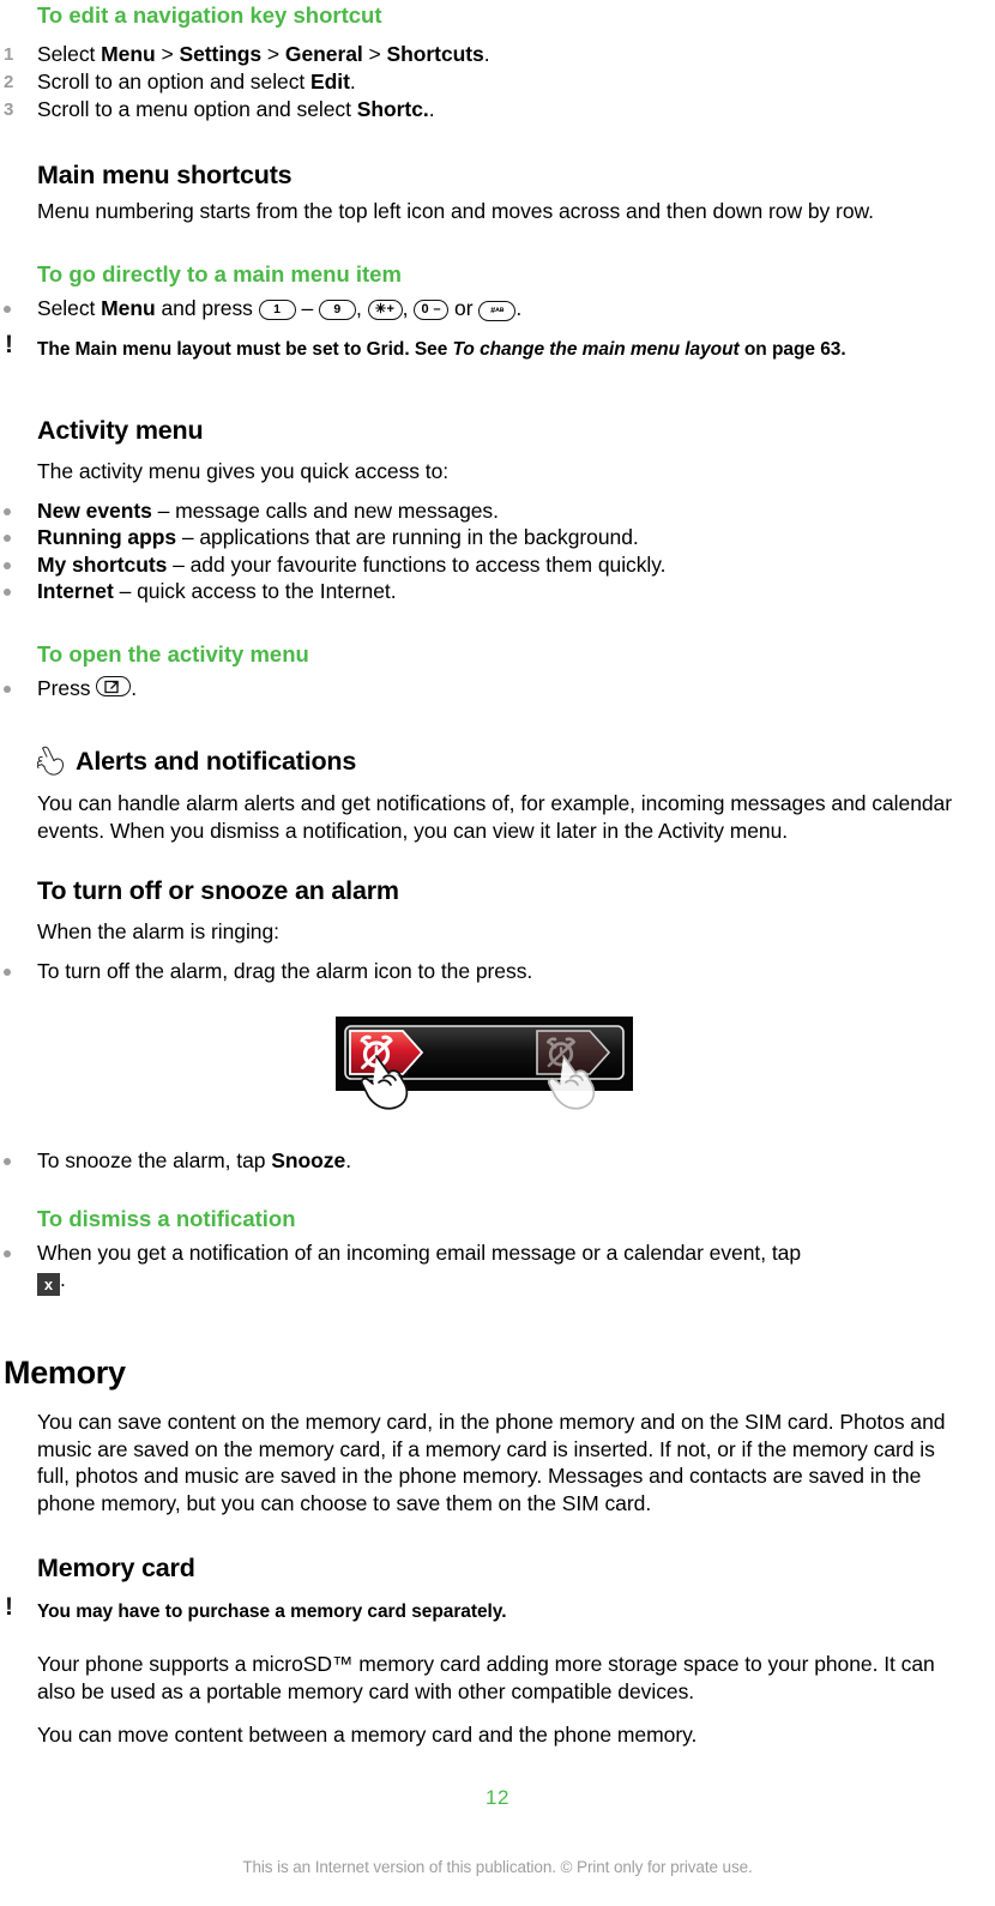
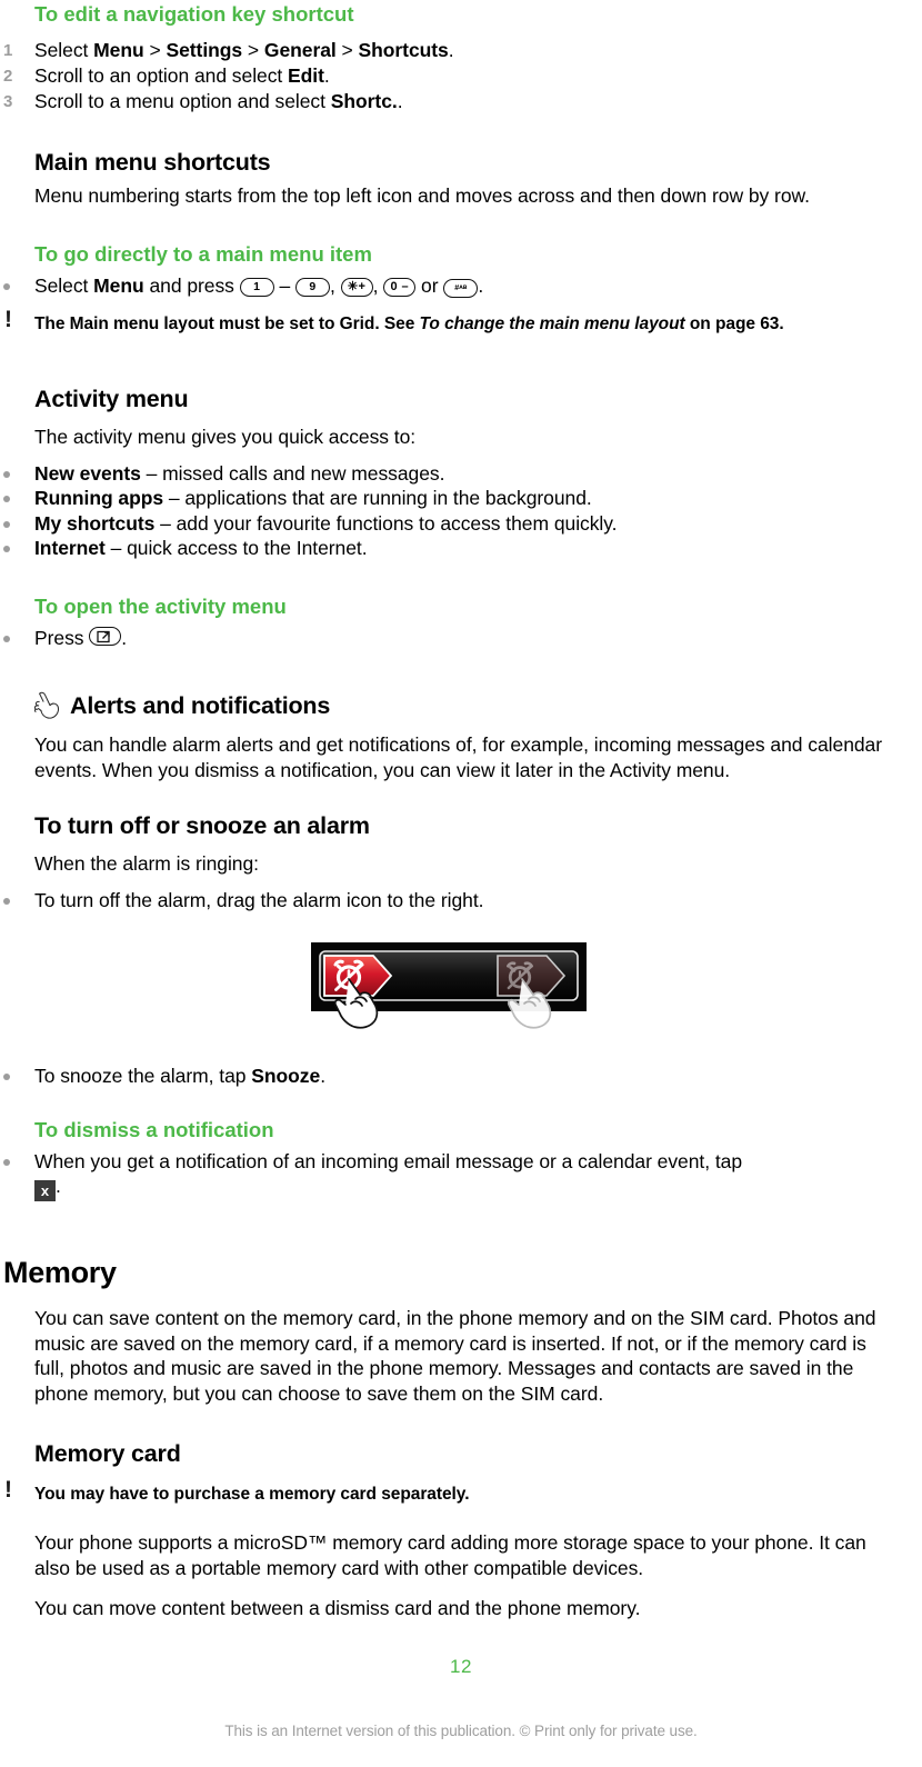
  To edit a navigation key shortcut
  1
  Select Menu > Settings > General > Shortcuts.
  2
  Scroll to an option and select Edit.
  3
  Scroll to a menu option and select Shortc..
  Main menu shortcuts
  Menu numbering starts from the top left icon and moves across and then down row by row.
  To go directly to a main menu item
  Select Menu and press 1 – 9 , ✳+ , 0 – or .
  !
  The Main menu layout must be set to Grid. See To change the main menu layout on page 63.
  Activity menu
  The activity menu gives you quick access to:
- New events – message calls and new messages.
+ New events – missed calls and new messages.
  Running apps – applications that are running in the background.
  My shortcuts – add your favourite functions to access them quickly.
  Internet – quick access to the Internet.
  To open the activity menu
  Press .
  Alerts and notifications
  You can handle alarm alerts and get notifications of, for example, incoming messages and calendar events. When you dismiss a notification, you can view it later in the Activity menu.
  To turn off or snooze an alarm
  When the alarm is ringing:
- To turn off the alarm, drag the alarm icon to the press.
+ To turn off the alarm, drag the alarm icon to the right.
  To snooze the alarm, tap Snooze.
  To dismiss a notification
  When you get a notification of an incoming email message or a calendar event, tap
  x .
  Memory
  You can save content on the memory card, in the phone memory and on the SIM card. Photos and music are saved on the memory card, if a memory card is inserted. If not, or if the memory card is full, photos and music are saved in the phone memory. Messages and contacts are saved in the phone memory, but you can choose to save them on the SIM card.
  Memory card
  !
  You may have to purchase a memory card separately.
  Your phone supports a microSD™ memory card adding more storage space to your phone. It can also be used as a portable memory card with other compatible devices.
- You can move content between a memory card and the phone memory.
+ You can move content between a dismiss card and the phone memory.
  12
  This is an Internet version of this publication. © Print only for private use.
